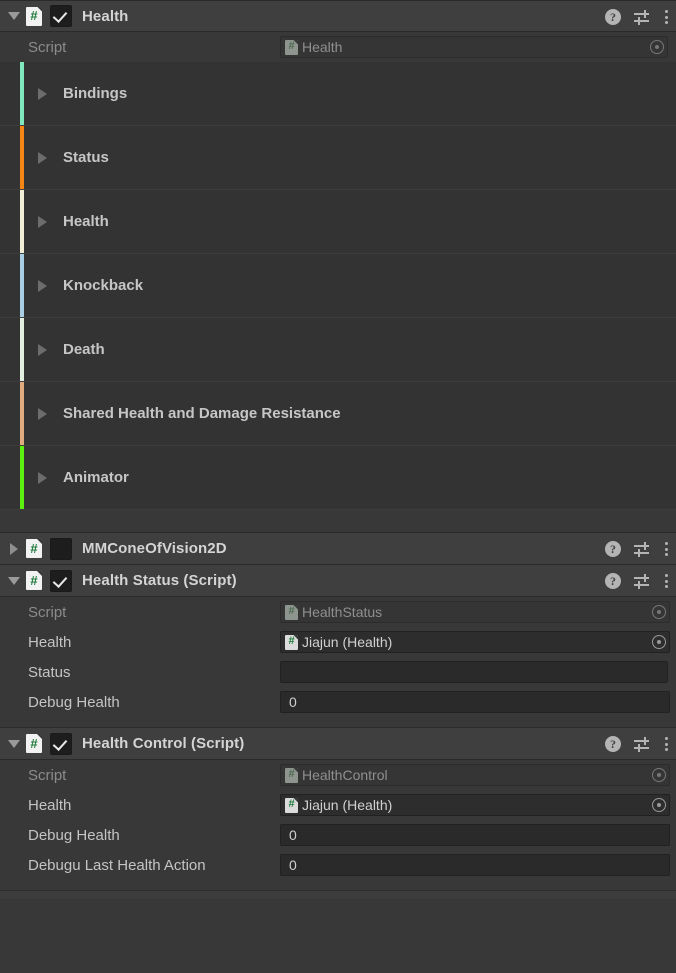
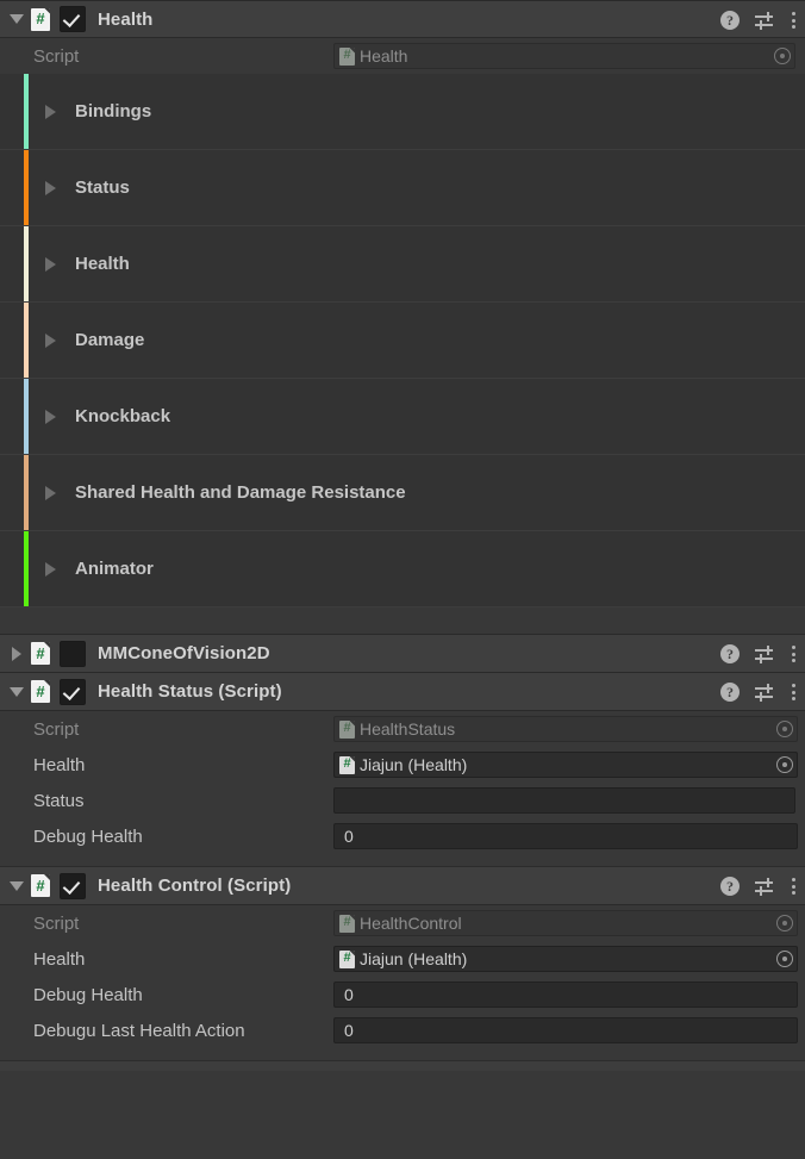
  #
  Health
  ?
  Script
  #
  Health
  Bindings
  Status
  Health
+ Damage
  Knockback
- Death
  Shared Health and Damage Resistance
  Animator
  #
  MMConeOfVision2D
  ?
  #
  Health Status (Script)
  ?
  Script
  #
  HealthStatus
  Health
  #
  Jiajun (Health)
  Status
  Debug Health
  0
  #
  Health Control (Script)
  ?
  Script
  #
  HealthControl
  Health
  #
  Jiajun (Health)
  Debug Health
  0
  Debugu Last Health Action
  0
